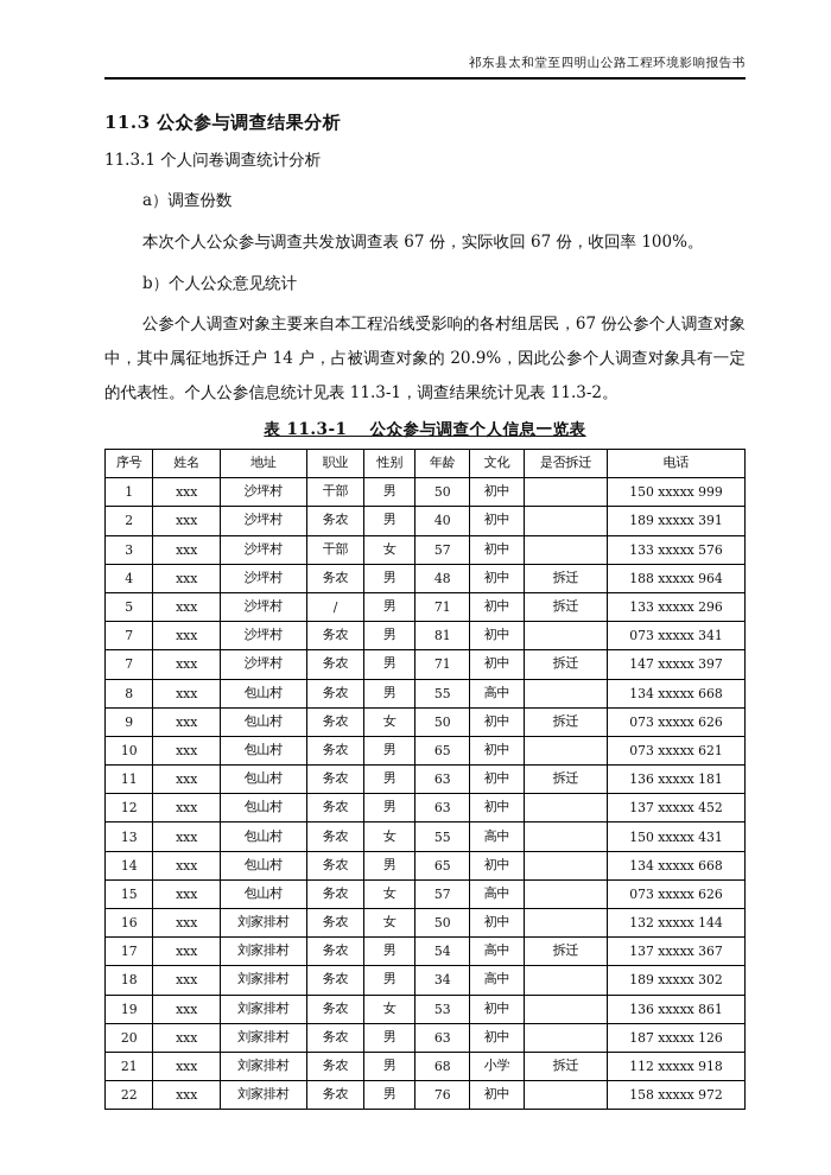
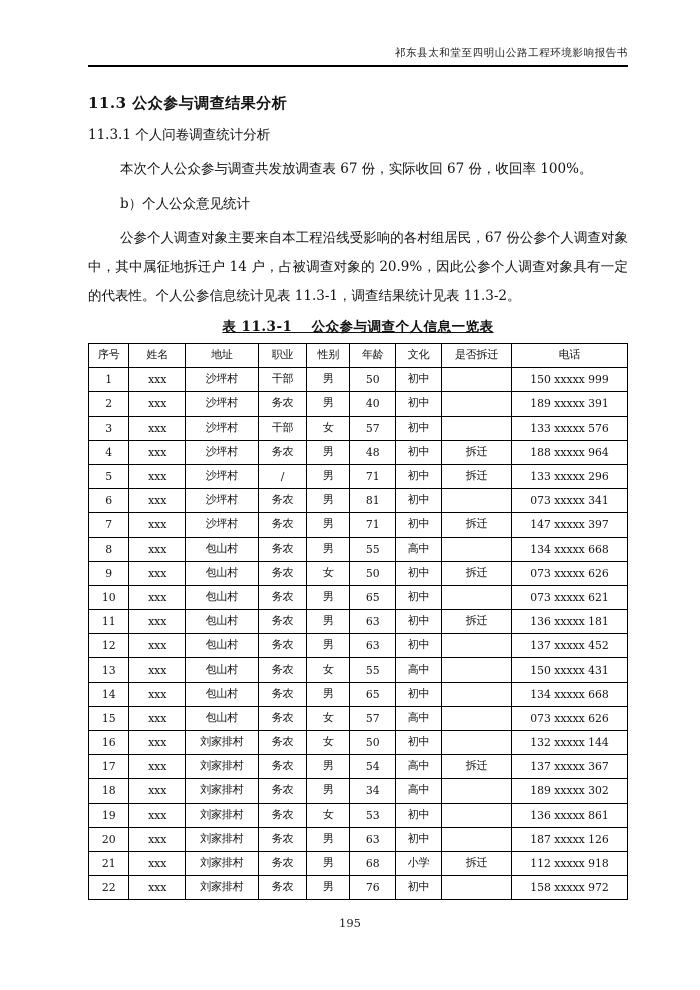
  祁东县太和堂至四明山公路工程环境影响报告书
  11.3 公众参与调查结果分析
  11.3.1 个人问卷调查统计分析
- a）调查份数
  本次个人公众参与调查共发放调查表 67 份，实际收回 67 份，收回率 100%。
  b）个人公众意见统计
  公参个人调查对象主要来自本工程沿线受影响的各村组居民，67 份公参个人调查对象中，其中属征地拆迁户 14 户，占被调查对象的 20.9%，因此公参个人调查对象具有一定的代表性。个人公参信息统计见表 11.3-1，调查结果统计见表 11.3-2。
  表 11.3-1 公众参与调查个人信息一览表
  序号	姓名	地址	职业	性别	年龄	文化	是否拆迁	电话
  1	xxx	沙坪村	干部	男	50	初中		150 xxxxx 999
  2	xxx	沙坪村	务农	男	40	初中		189 xxxxx 391
  3	xxx	沙坪村	干部	女	57	初中		133 xxxxx 576
  4	xxx	沙坪村	务农	男	48	初中	拆迁	188 xxxxx 964
  5	xxx	沙坪村	/	男	71	初中	拆迁	133 xxxxx 296
- 7	xxx	沙坪村	务农	男	81	初中		073 xxxxx 341
+ 6	xxx	沙坪村	务农	男	81	初中		073 xxxxx 341
  7	xxx	沙坪村	务农	男	71	初中	拆迁	147 xxxxx 397
  8	xxx	包山村	务农	男	55	高中		134 xxxxx 668
  9	xxx	包山村	务农	女	50	初中	拆迁	073 xxxxx 626
  10	xxx	包山村	务农	男	65	初中		073 xxxxx 621
  11	xxx	包山村	务农	男	63	初中	拆迁	136 xxxxx 181
  12	xxx	包山村	务农	男	63	初中		137 xxxxx 452
  13	xxx	包山村	务农	女	55	高中		150 xxxxx 431
  14	xxx	包山村	务农	男	65	初中		134 xxxxx 668
  15	xxx	包山村	务农	女	57	高中		073 xxxxx 626
  16	xxx	刘家排村	务农	女	50	初中		132 xxxxx 144
  17	xxx	刘家排村	务农	男	54	高中	拆迁	137 xxxxx 367
  18	xxx	刘家排村	务农	男	34	高中		189 xxxxx 302
  19	xxx	刘家排村	务农	女	53	初中		136 xxxxx 861
  20	xxx	刘家排村	务农	男	63	初中		187 xxxxx 126
  21	xxx	刘家排村	务农	男	68	小学	拆迁	112 xxxxx 918
  22	xxx	刘家排村	务农	男	76	初中		158 xxxxx 972
+ 195
